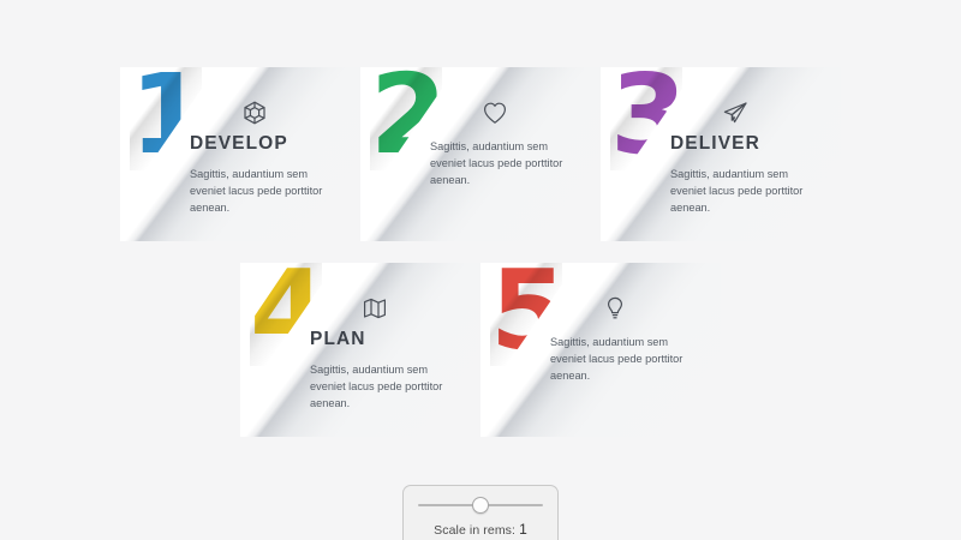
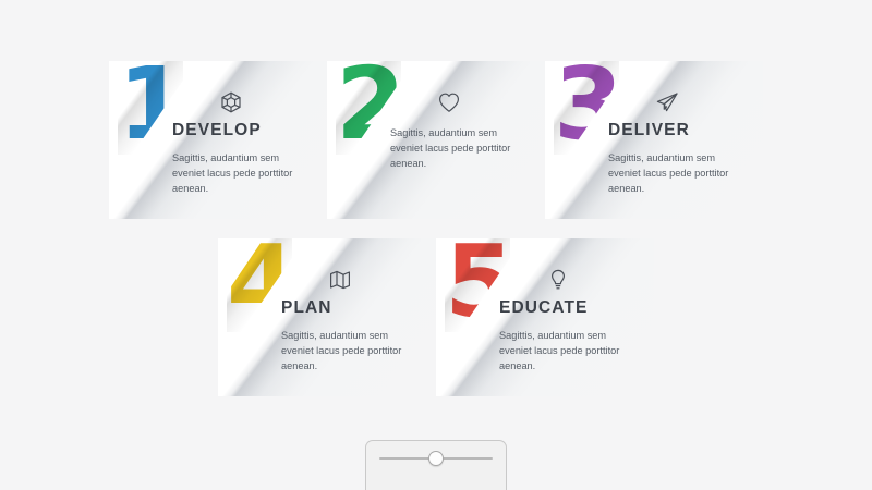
  DEVELOP
  Sagittis, audantium sem eveniet lacus pede porttitor aenean.
  Sagittis, audantium sem eveniet lacus pede porttitor aenean.
  DELIVER
  Sagittis, audantium sem eveniet lacus pede porttitor aenean.
  PLAN
  Sagittis, audantium sem eveniet lacus pede porttitor aenean.
+ EDUCATE
  Sagittis, audantium sem eveniet lacus pede porttitor aenean.
- Scale in rems: 1
